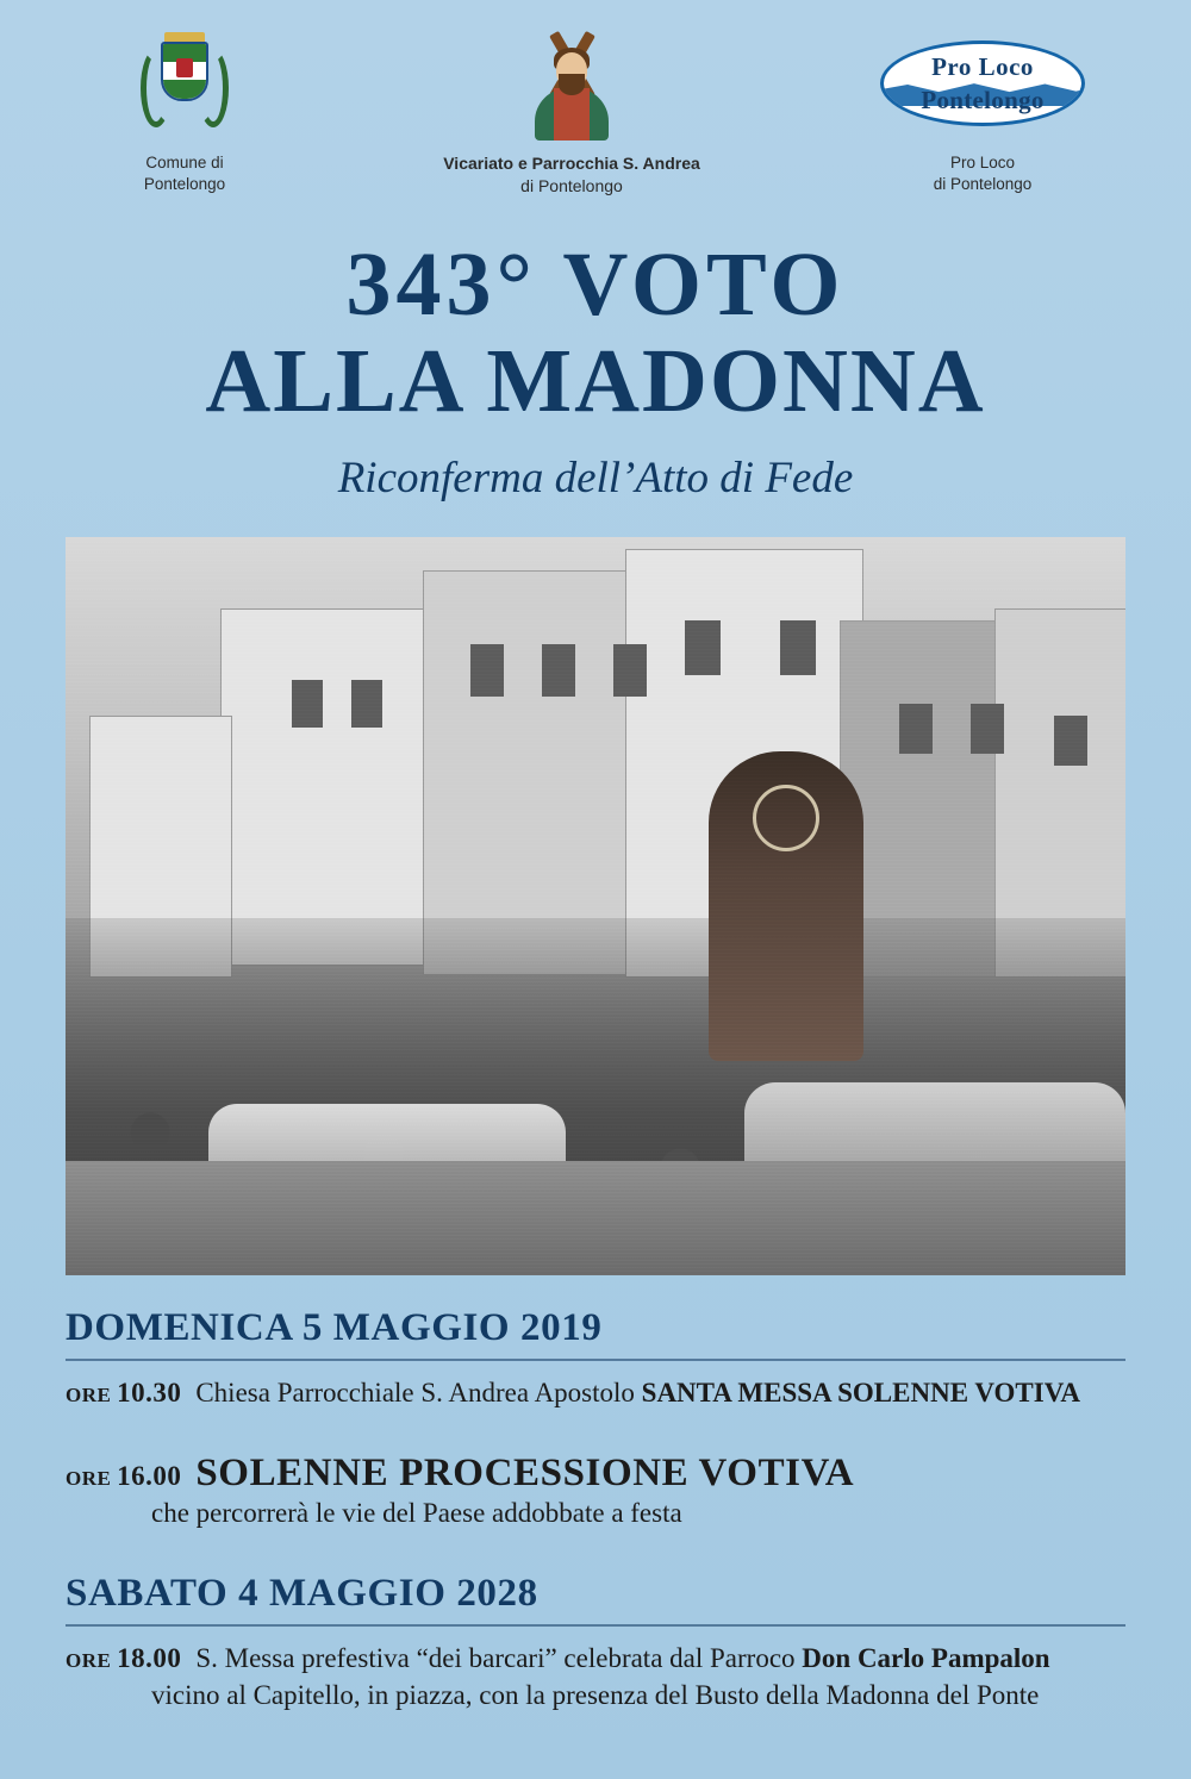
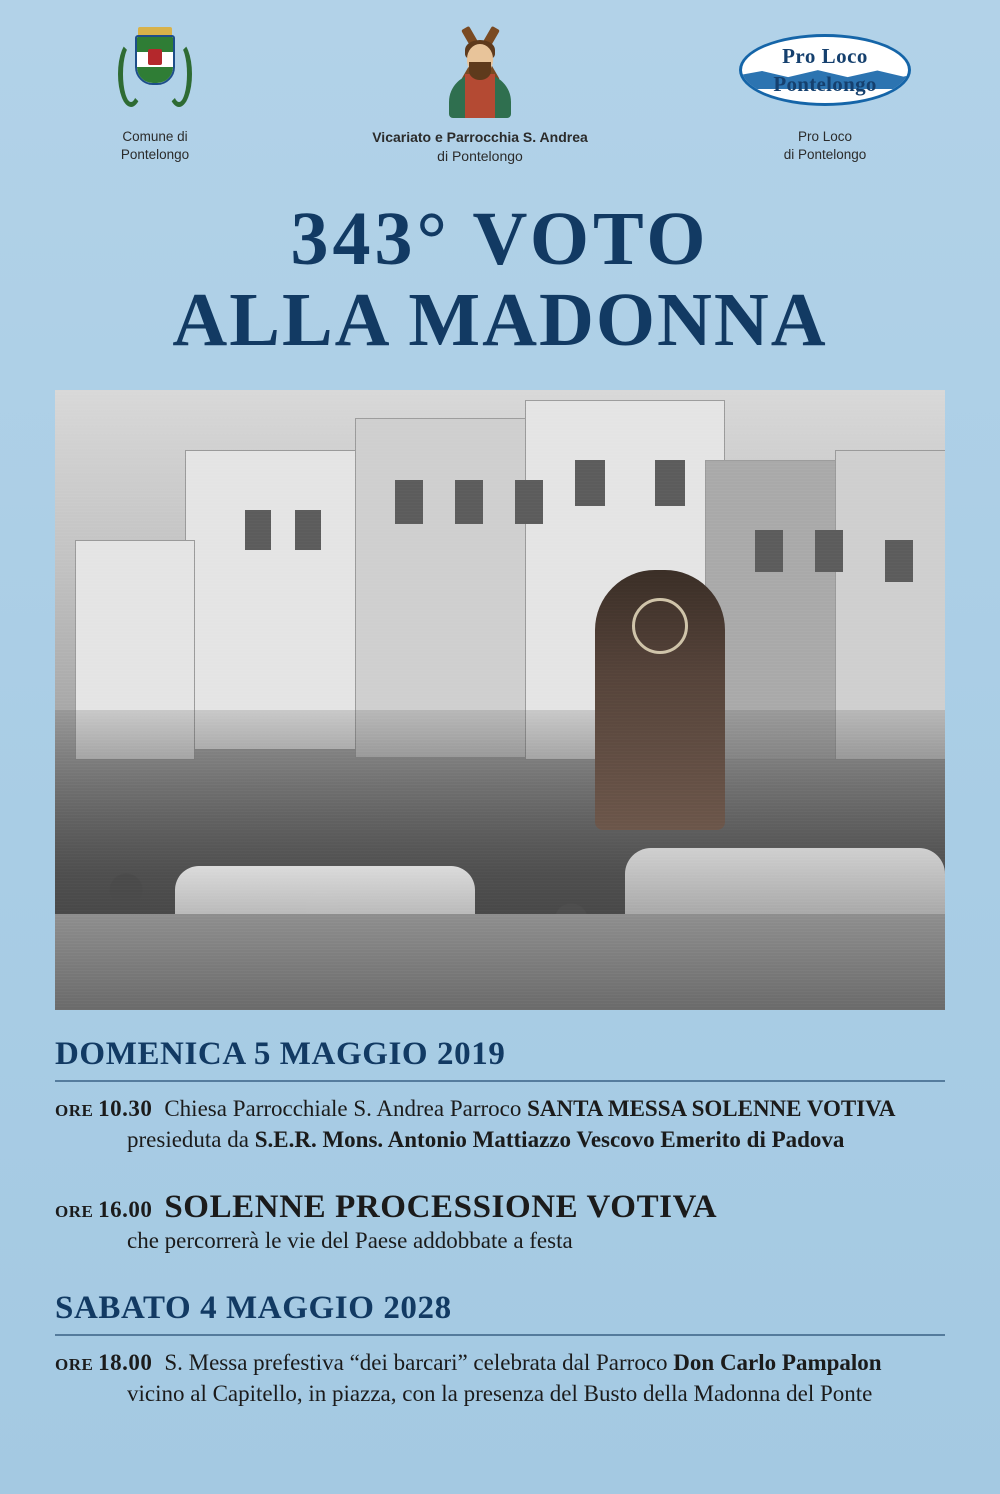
  Comune di
  Pontelongo
  Vicariato e Parrocchia S. Andrea
  di Pontelongo
  Pro Loco
  Pontelongo
  Pro Loco
  di Pontelongo
  343° VOTO
  ALLA MADONNA
- Riconferma dell’Atto di Fede
  DOMENICA 5 MAGGIO 2019
  ORE 10.30
- Chiesa Parrocchiale S. Andrea Apostolo SANTA MESSA SOLENNE VOTIVA
+ Chiesa Parrocchiale S. Andrea Parroco SANTA MESSA SOLENNE VOTIVA
+ presieduta da S.E.R. Mons. Antonio Mattiazzo Vescovo Emerito di Padova
  ORE 16.00
  SOLENNE PROCESSIONE VOTIVA
  che percorrerà le vie del Paese addobbate a festa
  SABATO 4 MAGGIO 2028
  ORE 18.00
  S. Messa prefestiva “dei barcari” celebrata dal Parroco Don Carlo Pampalon
  vicino al Capitello, in piazza, con la presenza del Busto della Madonna del Ponte
